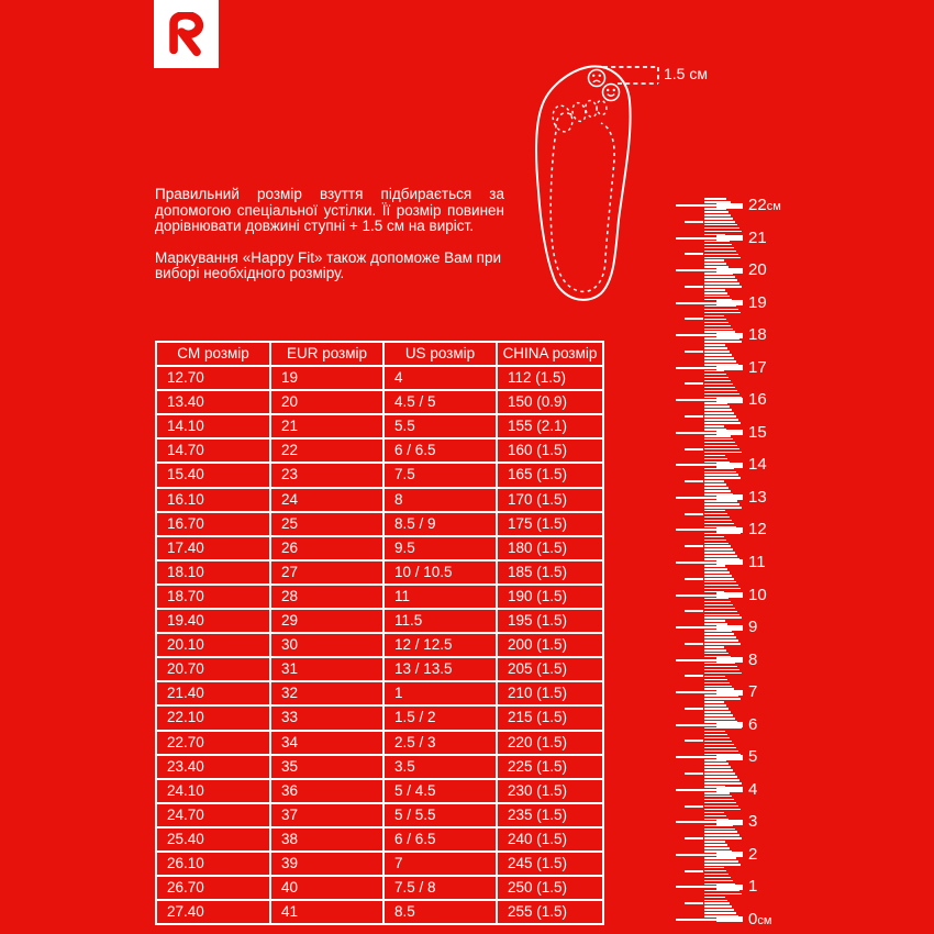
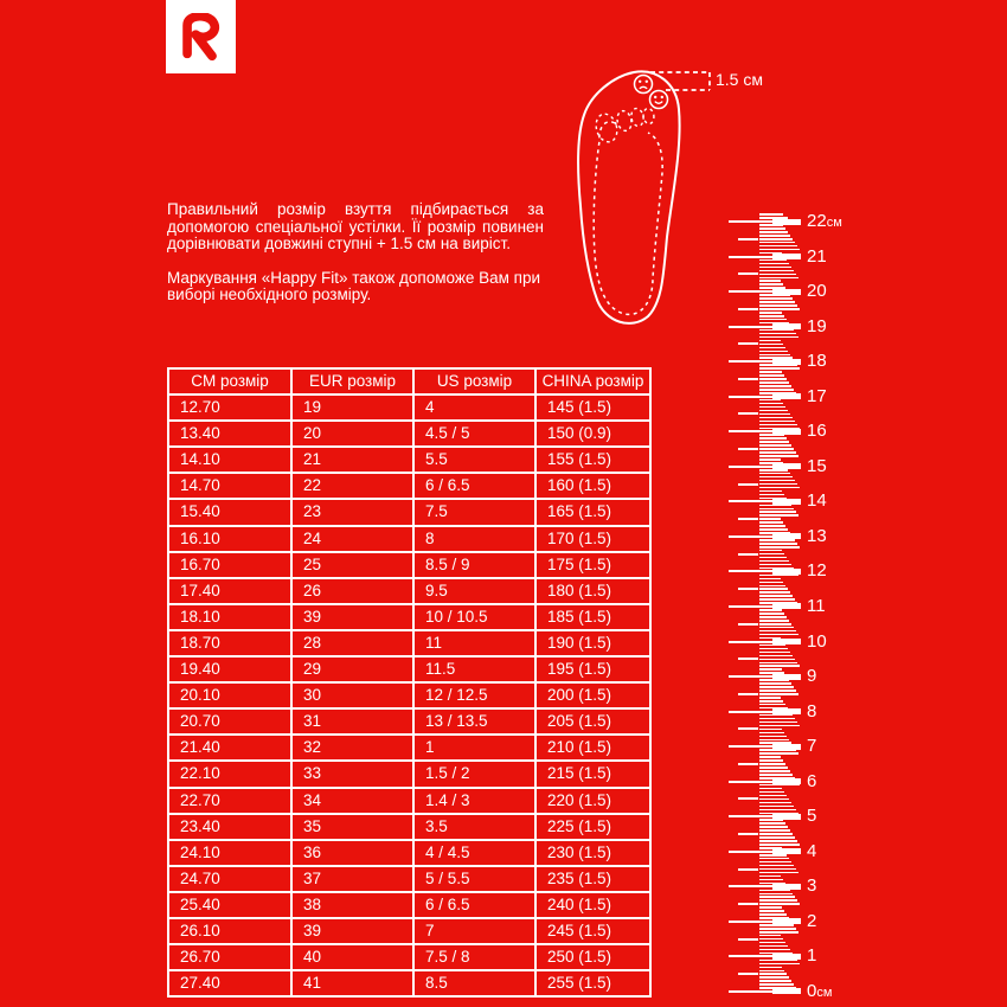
  Правильний розмір взуття підбирається за допомогою спеціальної устілки. Її розмір повинен дорівнювати довжині ступні + 1.5 см на виріст.
  Маркування «Happy Fit» також допоможе Вам при виборі необхідного розміру.
  1.5 см
  22см
  21
  20
  19
  18
  17
  16
  15
  14
  13
  12
  11
  10
  9
  8
  7
  6
  5
  4
  3
  2
  1
  0см
  CM розмір	EUR розмір	US розмір	CHINA розмір
- 12.70	19	4	112 (1.5)
+ 12.70	19	4	145 (1.5)
  13.40	20	4.5 / 5	150 (0.9)
- 14.10	21	5.5	155 (2.1)
+ 14.10	21	5.5	155 (1.5)
  14.70	22	6 / 6.5	160 (1.5)
  15.40	23	7.5	165 (1.5)
  16.10	24	8	170 (1.5)
  16.70	25	8.5 / 9	175 (1.5)
  17.40	26	9.5	180 (1.5)
- 18.10	27	10 / 10.5	185 (1.5)
+ 18.10	39	10 / 10.5	185 (1.5)
  18.70	28	11	190 (1.5)
  19.40	29	11.5	195 (1.5)
  20.10	30	12 / 12.5	200 (1.5)
  20.70	31	13 / 13.5	205 (1.5)
  21.40	32	1	210 (1.5)
  22.10	33	1.5 / 2	215 (1.5)
- 22.70	34	2.5 / 3	220 (1.5)
+ 22.70	34	1.4 / 3	220 (1.5)
  23.40	35	3.5	225 (1.5)
- 24.10	36	5 / 4.5	230 (1.5)
+ 24.10	36	4 / 4.5	230 (1.5)
  24.70	37	5 / 5.5	235 (1.5)
  25.40	38	6 / 6.5	240 (1.5)
  26.10	39	7	245 (1.5)
  26.70	40	7.5 / 8	250 (1.5)
  27.40	41	8.5	255 (1.5)
